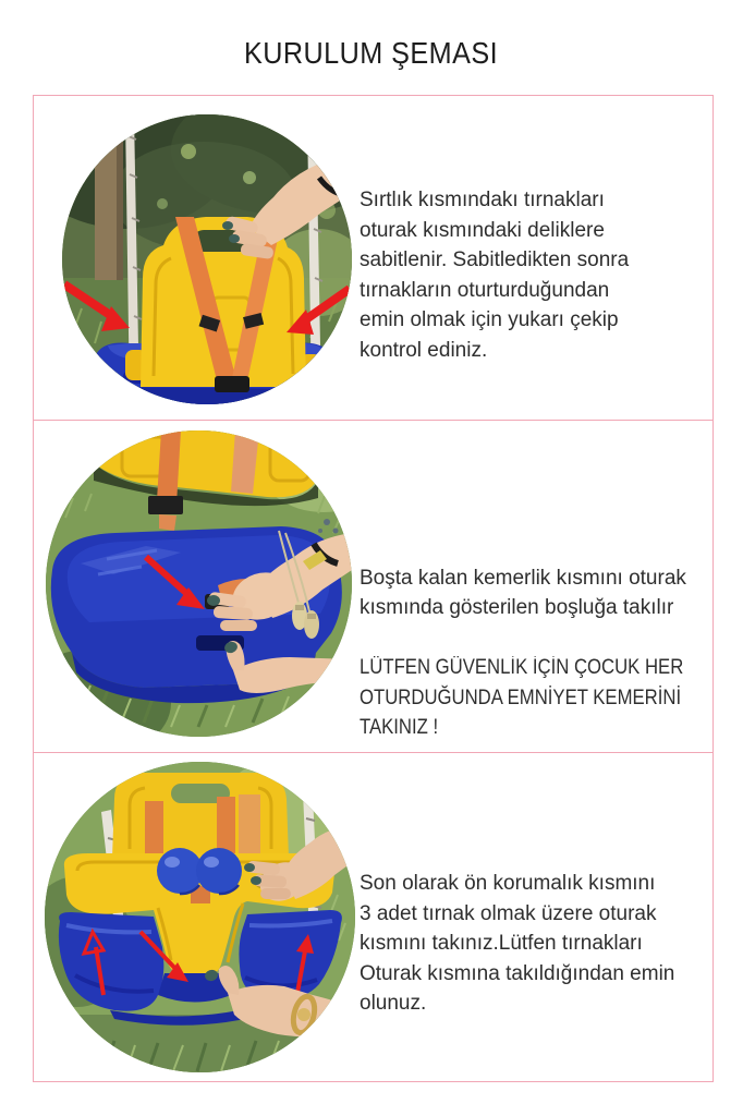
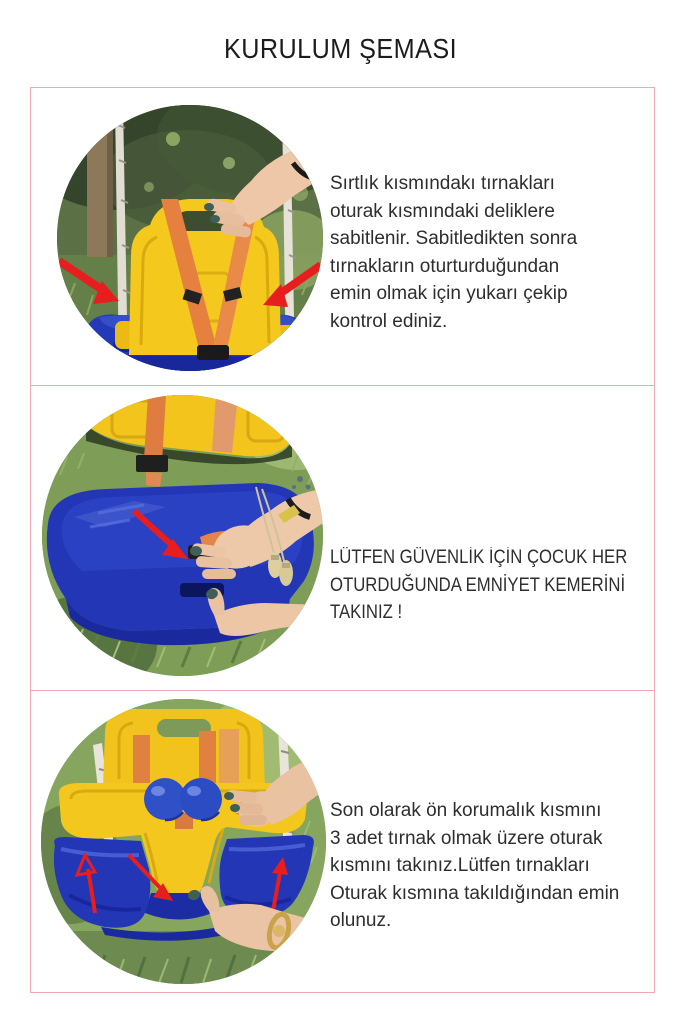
  KURULUM ŞEMASI
  Sırtlık kısmındakı tırnakları
  oturak kısmındaki deliklere
  sabitlenir. Sabitledikten sonra
  tırnakların oturturduğundan
  emin olmak için yukarı çekip
  kontrol ediniz.
- Boşta kalan kemerlik kısmını oturak
- kısmında gösterilen boşluğa takılır
  LÜTFEN GÜVENLİK İÇİN ÇOCUK HER
  OTURDUĞUNDA EMNİYET KEMERİNİ
  TAKINIZ !
  Son olarak ön korumalık kısmını
  3 adet tırnak olmak üzere oturak
  kısmını takınız.Lütfen tırnakları
  Oturak kısmına takıldığından emin
  olunuz.
